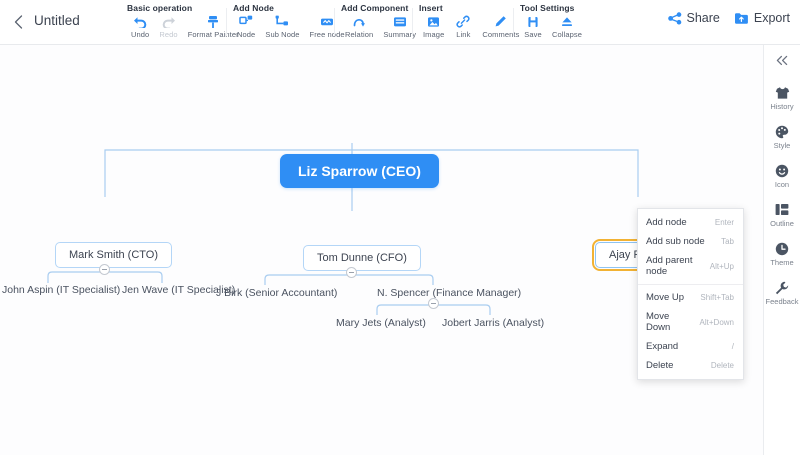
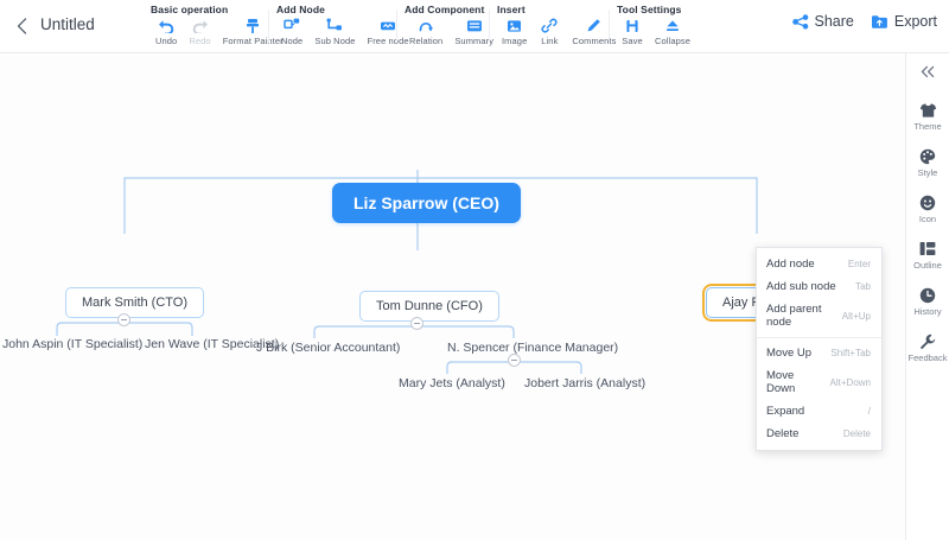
  Untitled
  Basic operation
  Undo
  Redo
  Format Painter
  Add Node
  Node
  Sub Node
  Free nde
  Add Component
  Relation
  Summary
  Insert
  Image
  Link
  Comments
  Tool Settings
  Save
  Collapse
  Share
  Export
  Liz Sparrow (CEO)
  Mark Smith (CTO)
  Tom Dunne (CFO)
  John Aspin (IT Specialist)
  Jen Wave (IT Specialist)
  J Birk (Senior Accountant)
  N. Spencer (Finance Manager)
  Mary Jets (Analyst)
  Jobert Jarris (Analyst)
- History
+ Theme
  Style
  Icon
  Outline
- Theme
+ History
  Feedback
  Add node
  Enter
  Add sub node
  Tab
  Add parent node
  Alt+Up
  Move Up
  Shift+Tab
  Move Down
  Alt+Down
  Expand
  /
  Delete
  Delete
